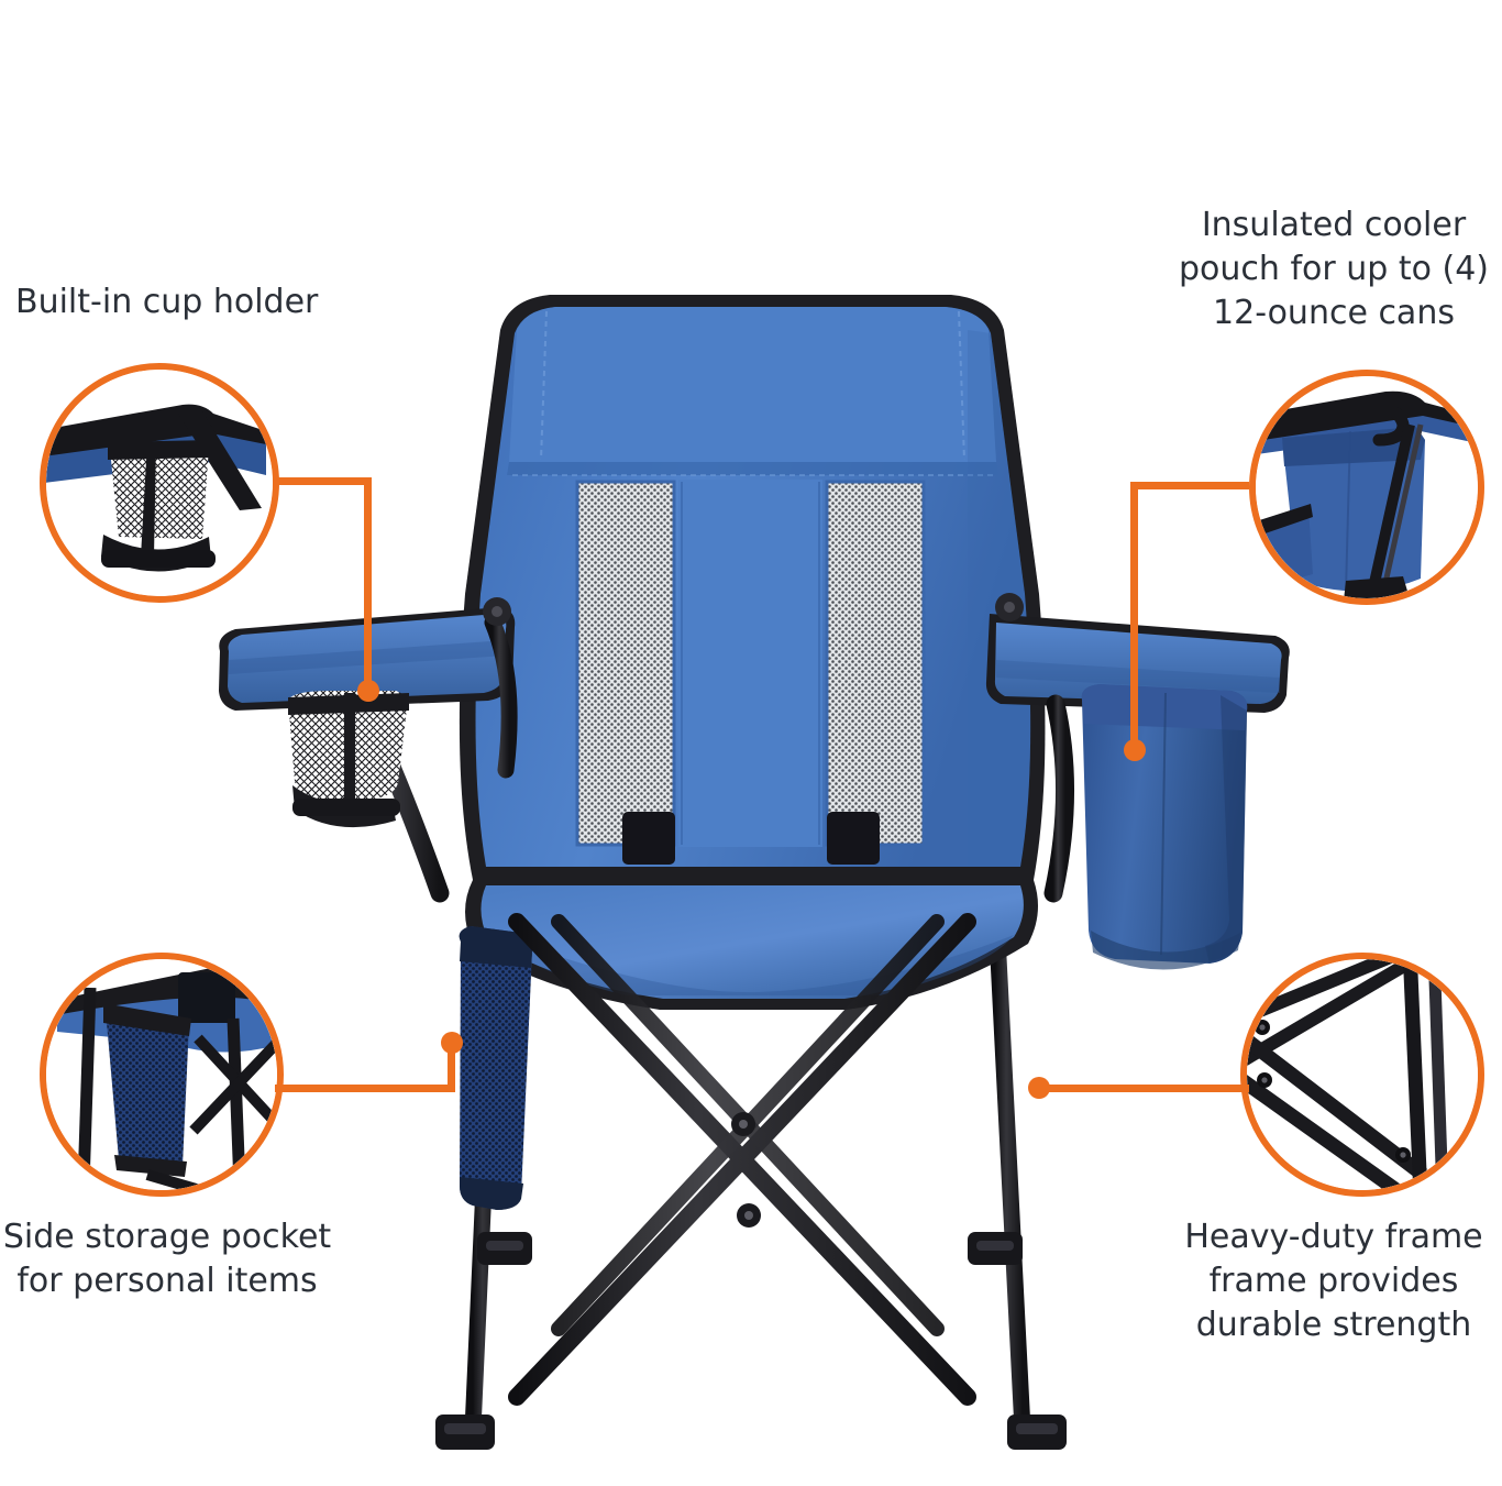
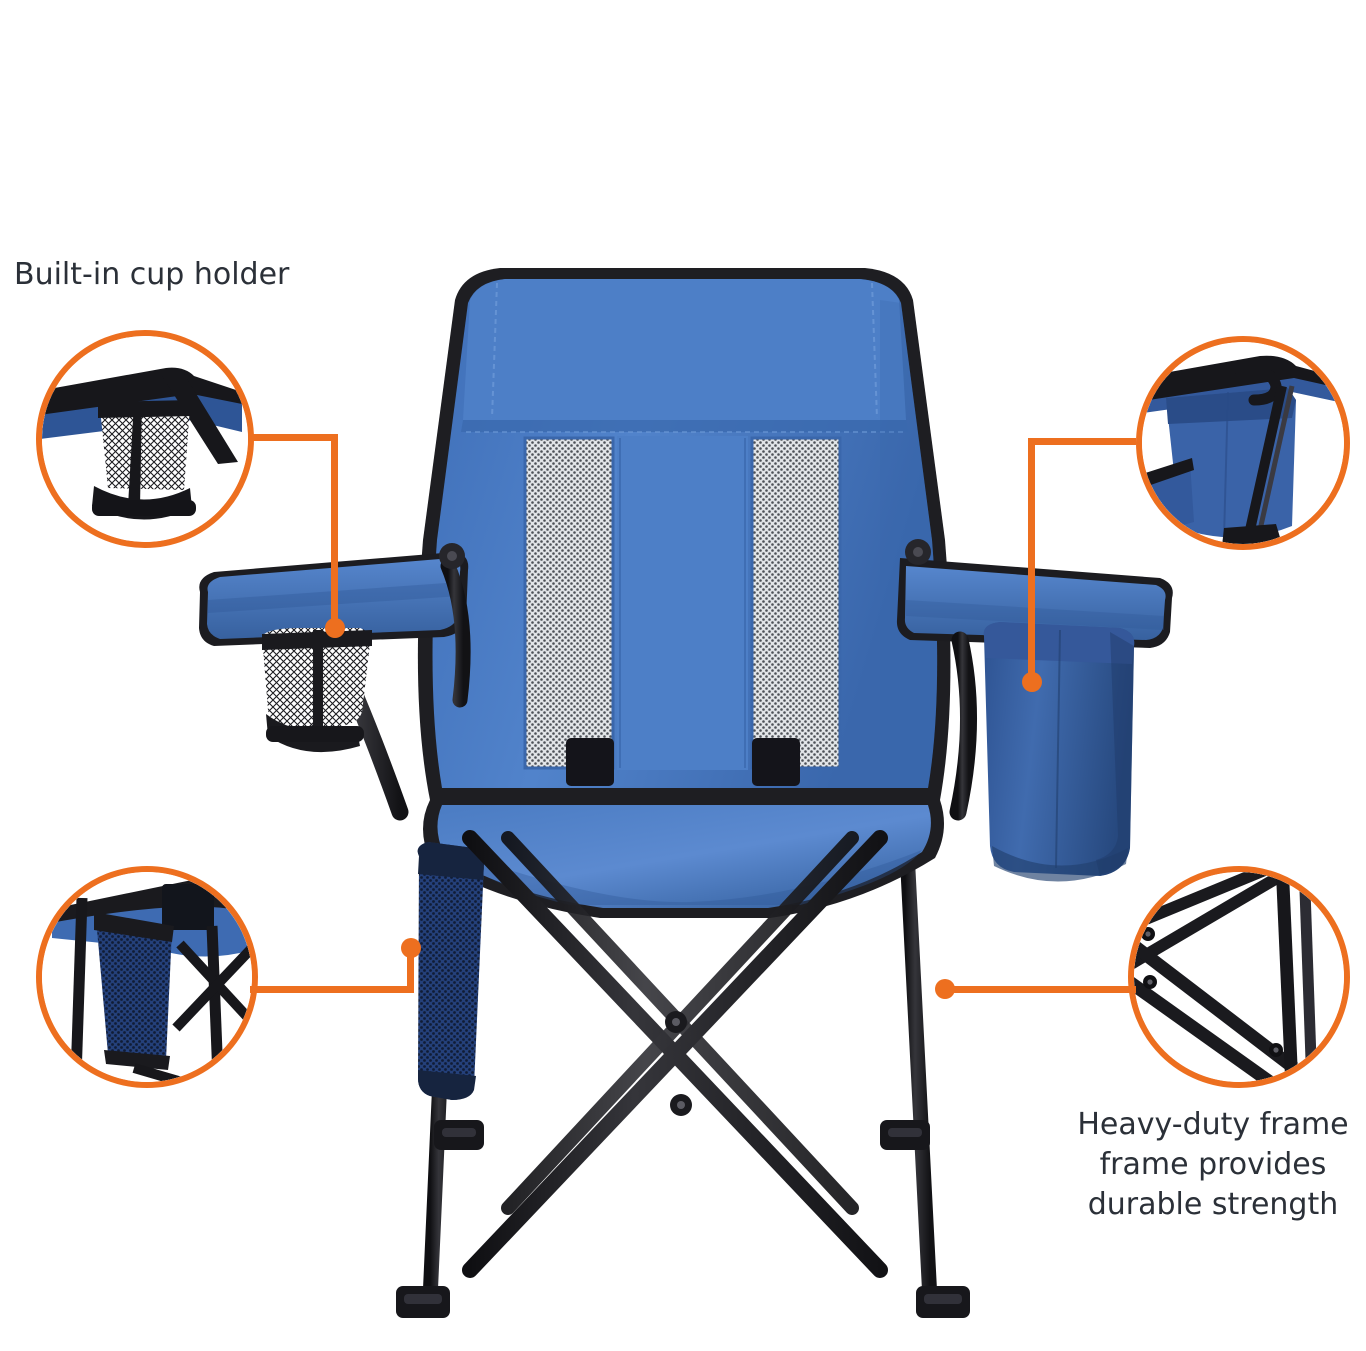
  Built-in cup holder
- Insulated cooler pouch for up to (4) 12-ounce cans
- Side storage pocket for personal items
  Heavy-duty frame frame provides durable strength
